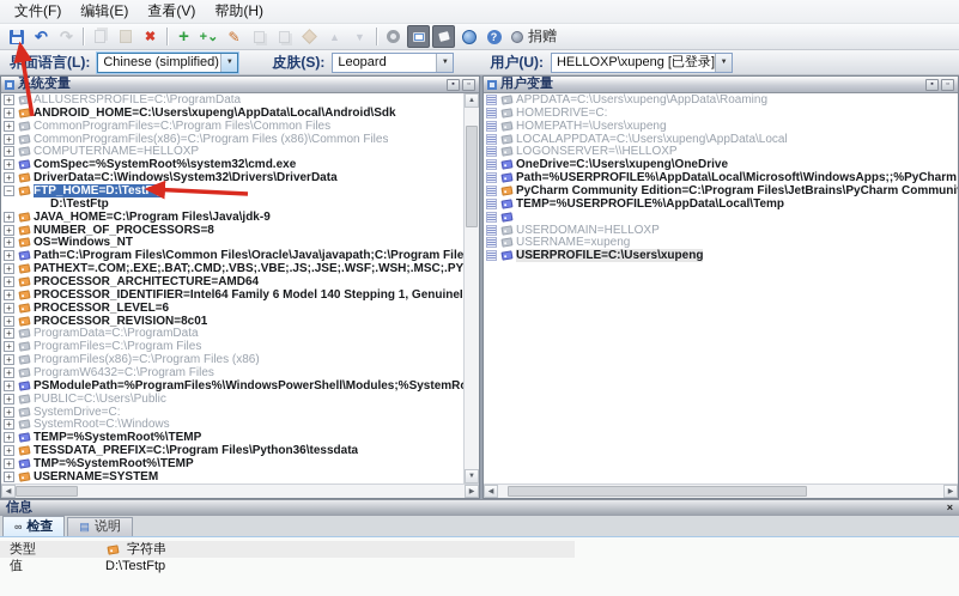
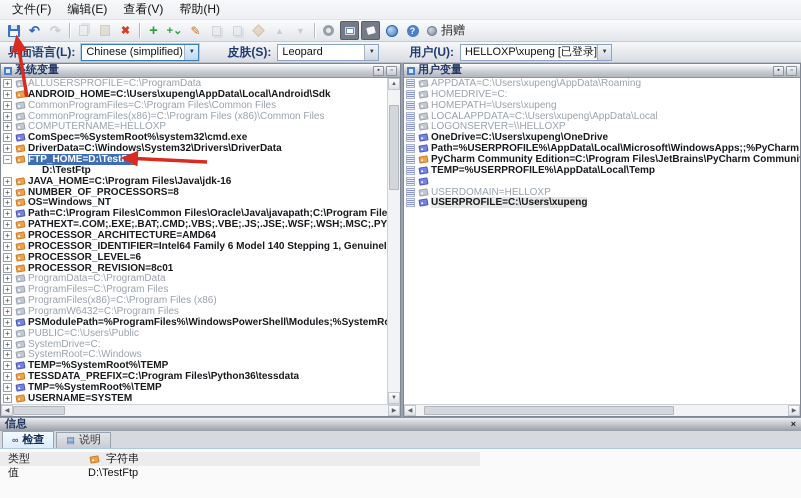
  文件(F)
  编辑(E)
  查看(V)
  帮助(H)
  ↶
  ↷
  ✖
  +
  +⌄
  ✎
  ▲
  ▼
  ?
  捐赠
  界面语言(L):
  Chinese (simplified)
  皮肤(S):
  Leopard
  用户(U):
  HELLOXP\xupeng [已登录]
  系统变量
  +
  ALLUSERSPROFILE=C:\ProgramData
  +
  ANDROID_HOME=C:\Users\xupeng\AppData\Local\Android\Sdk
  +
  CommonProgramFiles=C:\Program Files\Common Files
  +
  CommonProgramFiles(x86)=C:\Program Files (x86)\Common Files
  +
  COMPUTERNAME=HELLOXP
  +
  ComSpec=%SystemRoot%\system32\cmd.exe
  +
  DriverData=C:\Windows\System32\Drivers\DriverData
  −
  FTP_HOME=D:\Test
  D:\TestFtp
  +
- JAVA_HOME=C:\Program Files\Java\jdk-9
+ JAVA_HOME=C:\Program Files\Java\jdk-16
  +
  NUMBER_OF_PROCESSORS=8
  +
  OS=Windows_NT
  +
  Path=C:\Program Files\Common Files\Oracle\Java\javapath;C:\Program File
  +
  PATHEXT=.COM;.EXE;.BAT;.CMD;.VBS;.VBE;.JS;.JSE;.WSF;.WSH;.MSC;.PY
  +
  PROCESSOR_ARCHITECTURE=AMD64
  +
  PROCESSOR_IDENTIFIER=Intel64 Family 6 Model 140 Stepping 1, GenuineI
  +
  PROCESSOR_LEVEL=6
  +
  PROCESSOR_REVISION=8c01
  +
  ProgramData=C:\ProgramData
  +
  ProgramFiles=C:\Program Files
  +
  ProgramFiles(x86)=C:\Program Files (x86)
  +
  ProgramW6432=C:\Program Files
  +
  PSModulePath=%ProgramFiles%\WindowsPowerShell\Modules;%SystemR
  +
  PUBLIC=C:\Users\Public
  +
  SystemDrive=C:
  +
  SystemRoot=C:\Windows
  +
  TEMP=%SystemRoot%\TEMP
  +
  TESSDATA_PREFIX=C:\Program Files\Python36\tessdata
  +
  TMP=%SystemRoot%\TEMP
  +
  USERNAME=SYSTEM
  用户变量
  APPDATA=C:\Users\xupeng\AppData\Roaming
  HOMEDRIVE=C:
  HOMEPATH=\Users\xupeng
  LOCALAPPDATA=C:\Users\xupeng\AppData\Local
  LOGONSERVER=\\HELLOXP
  OneDrive=C:\Users\xupeng\OneDrive
  Path=%USERPROFILE%\AppData\Local\Microsoft\WindowsApps;;%PyCharm
  PyCharm Community Edition=C:\Program Files\JetBrains\PyCharm Communi
  TEMP=%USERPROFILE%\AppData\Local\Temp
  USERDOMAIN=HELLOXP
- USERNAME=xupeng
  USERPROFILE=C:\Users\xupeng
  信息
  ×
  ∞
  检查
  ▤
  说明
  类型
  字符串
  值
  D:\TestFtp
